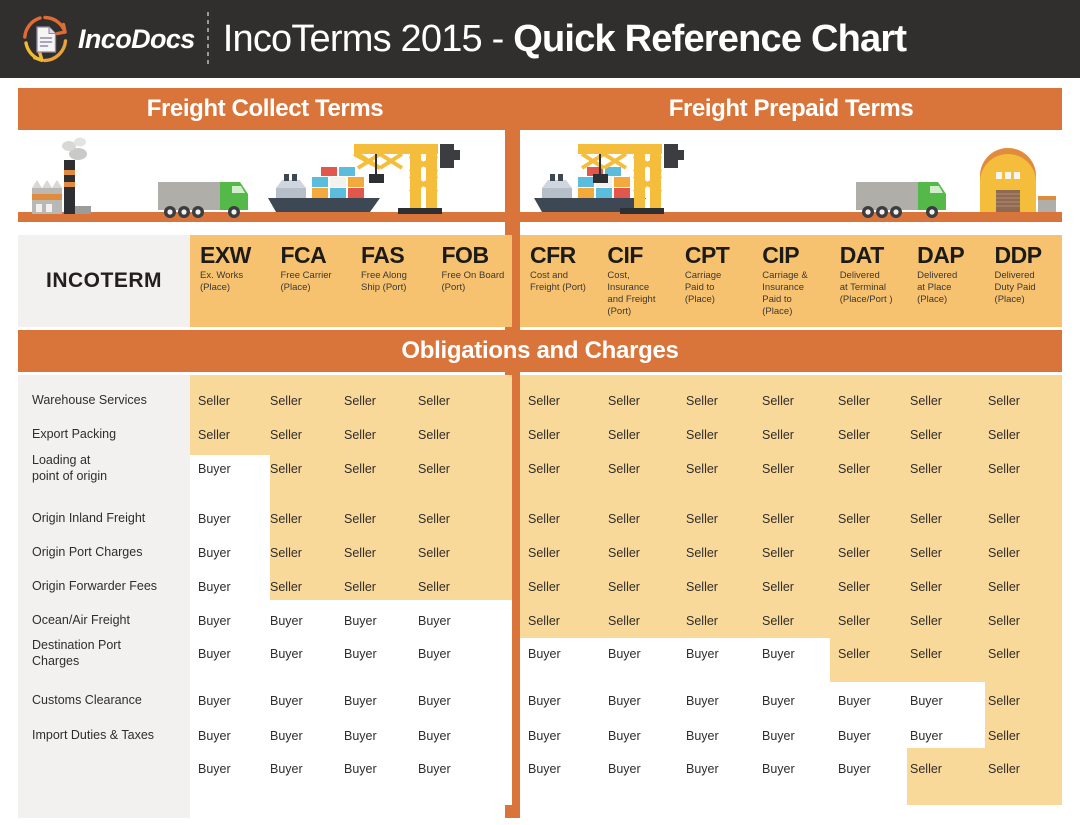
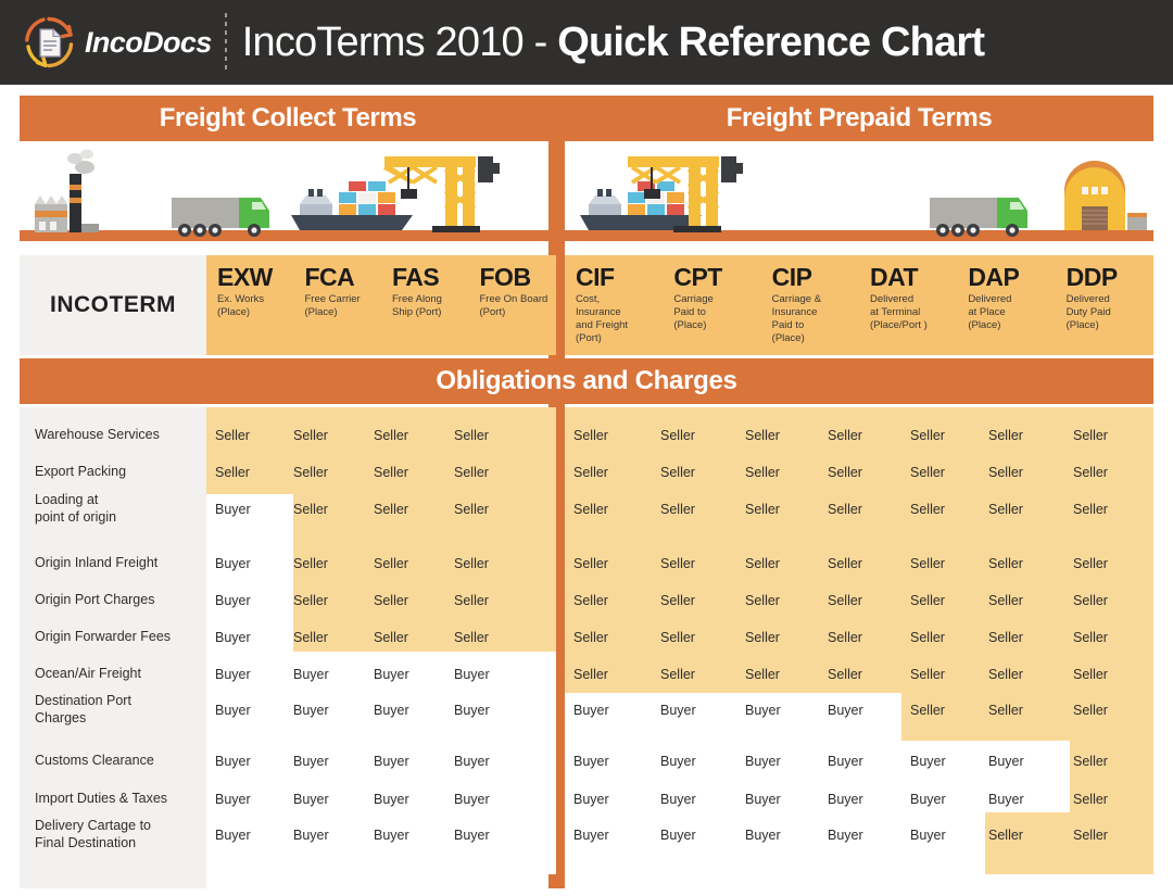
  IncoDocs
- IncoTerms 2015 - Quick Reference Chart
+ IncoTerms 2010 - Quick Reference Chart
  Freight Collect Terms
  Freight Prepaid Terms
  INCOTERM
  EXW
  Ex. Works
  (Place)
  FCA
  Free Carrier
  (Place)
  FAS
  Free Along
  Ship (Port)
  FOB
  Free On Board
  (Port)
- CFR
- Cost and
- Freight (Port)
  CIF
  Cost,
  Insurance
  and Freight
  (Port)
  CPT
  Carriage
  Paid to
  (Place)
  CIP
  Carriage &
  Insurance
  Paid to
  (Place)
  DAT
  Delivered
  at Terminal
  (Place/Port )
  DAP
  Delivered
  at Place
  (Place)
  DDP
  Delivered
  Duty Paid
  (Place)
  Obligations and Charges
  Warehouse Services
  Export Packing
  Loading at
  point of origin
  Origin Inland Freight
  Origin Port Charges
  Origin Forwarder Fees
  Ocean/Air Freight
  Destination Port
  Charges
  Customs Clearance
  Import Duties & Taxes
+ Delivery Cartage to
+ Final Destination
  Seller
  Seller
  Seller
  Seller
  Seller
  Seller
  Seller
  Seller
  Buyer
  Seller
  Seller
  Seller
  Buyer
  Seller
  Seller
  Seller
  Buyer
  Seller
  Seller
  Seller
  Buyer
  Seller
  Seller
  Seller
  Buyer
  Buyer
  Buyer
  Buyer
  Buyer
  Buyer
  Buyer
  Buyer
  Buyer
  Buyer
  Buyer
  Buyer
  Buyer
  Buyer
  Buyer
  Buyer
  Buyer
  Buyer
  Buyer
  Buyer
  Seller
  Seller
  Seller
  Seller
  Seller
  Seller
  Seller
  Seller
  Seller
  Seller
  Seller
  Seller
  Seller
  Seller
  Seller
  Seller
  Seller
  Seller
  Seller
  Seller
  Seller
  Seller
  Seller
  Seller
  Seller
  Seller
  Seller
  Seller
  Seller
  Seller
  Seller
  Seller
  Seller
  Seller
  Seller
  Seller
  Seller
  Seller
  Seller
  Seller
  Seller
  Seller
  Seller
  Seller
  Seller
  Seller
  Seller
  Seller
  Seller
  Buyer
  Buyer
  Buyer
  Buyer
  Seller
  Seller
  Seller
  Buyer
  Buyer
  Buyer
  Buyer
  Buyer
  Buyer
  Seller
  Buyer
  Buyer
  Buyer
  Buyer
  Buyer
  Buyer
  Seller
  Buyer
  Buyer
  Buyer
  Buyer
  Buyer
  Seller
  Seller
